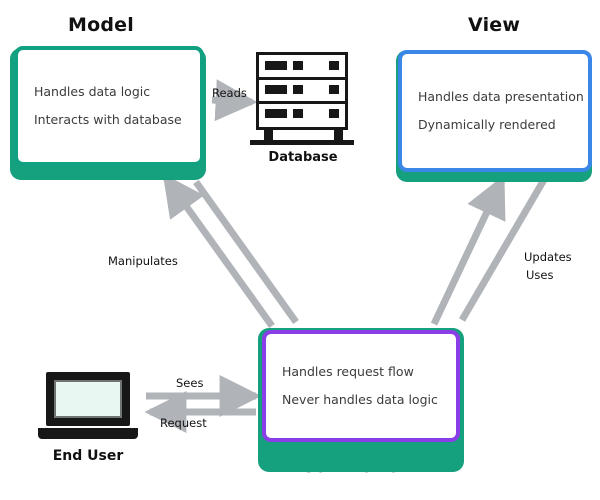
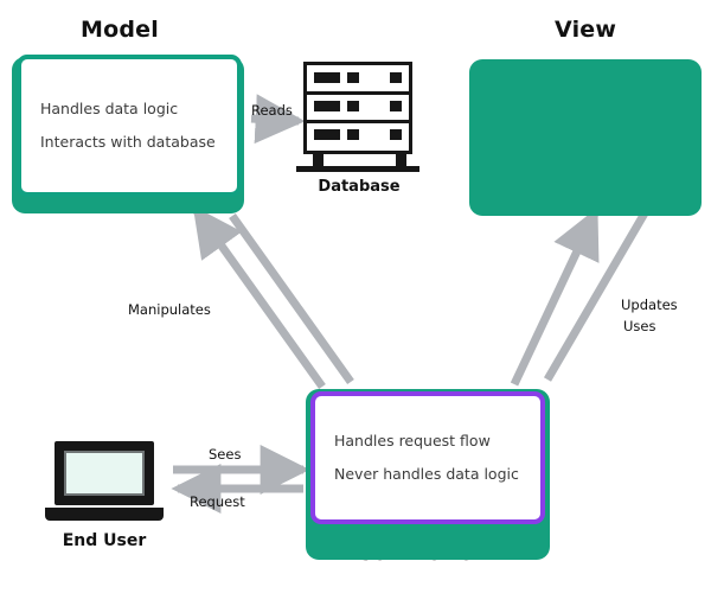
  Model
  View
  Handles data logic
  Interacts with database
- Handles data presentation
- Dynamically rendered
  Handles request flow
  Never handles data logic
  Database
  End User
  Reads
  Manipulates
  Updates
  Uses
  Sees
  Request
